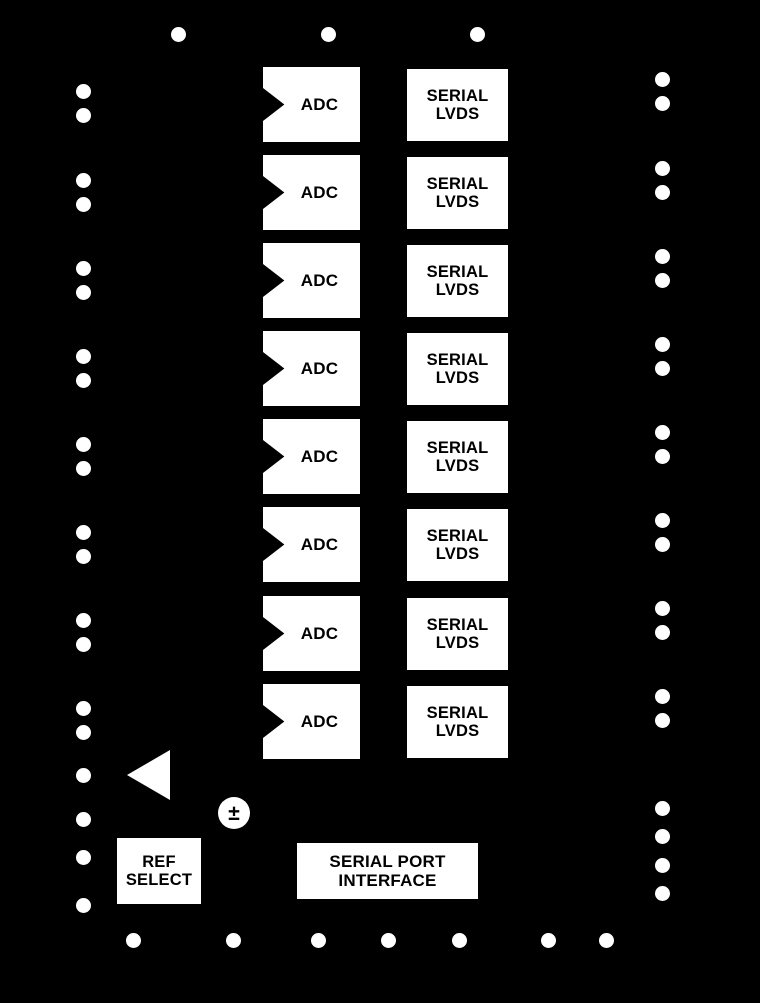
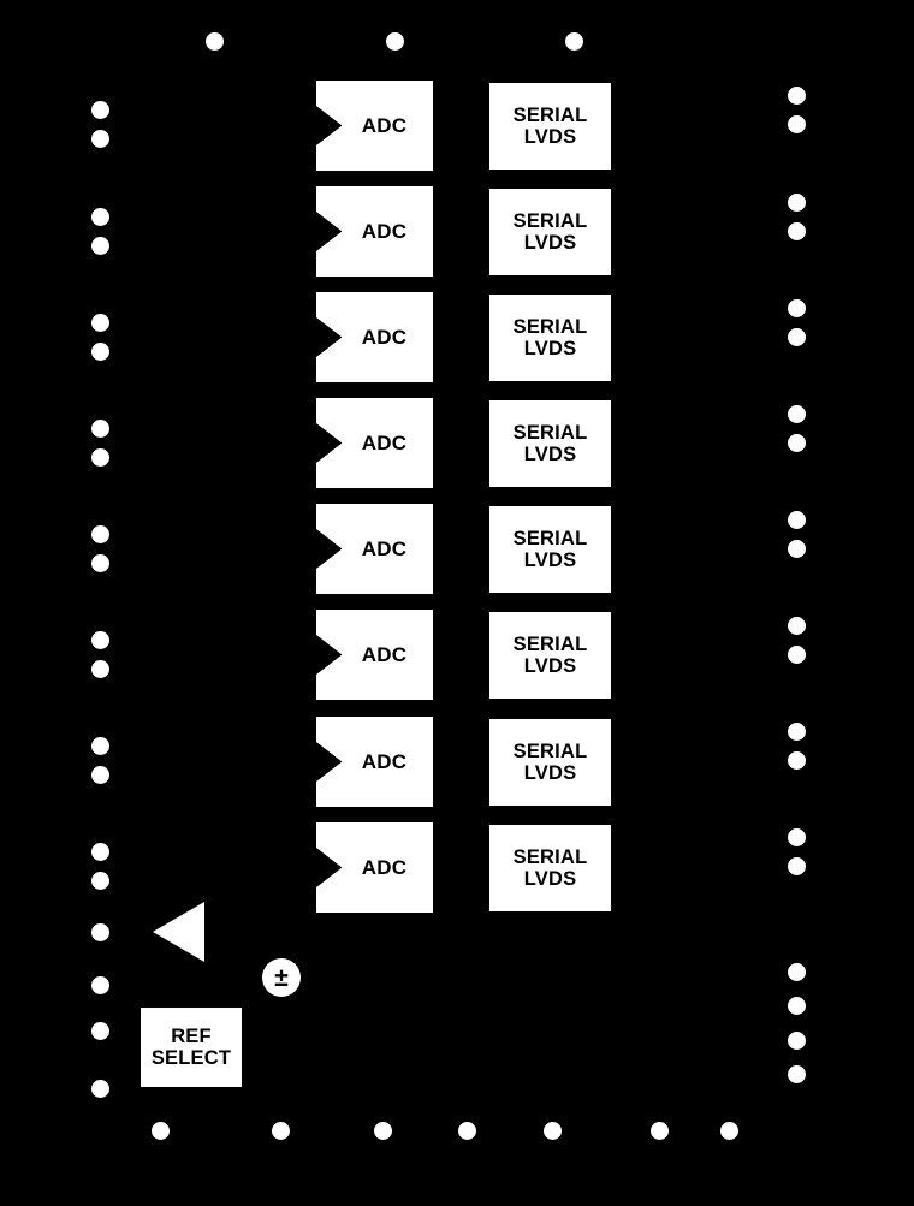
  ADC
  SERIAL
  LVDS
  ADC
  SERIAL
  LVDS
  ADC
  SERIAL
  LVDS
  ADC
  SERIAL
  LVDS
  ADC
  SERIAL
  LVDS
  ADC
  SERIAL
  LVDS
  ADC
  SERIAL
  LVDS
  ADC
  SERIAL
  LVDS
  ±
  REF
  SELECT
- SERIAL PORT
- INTERFACE
